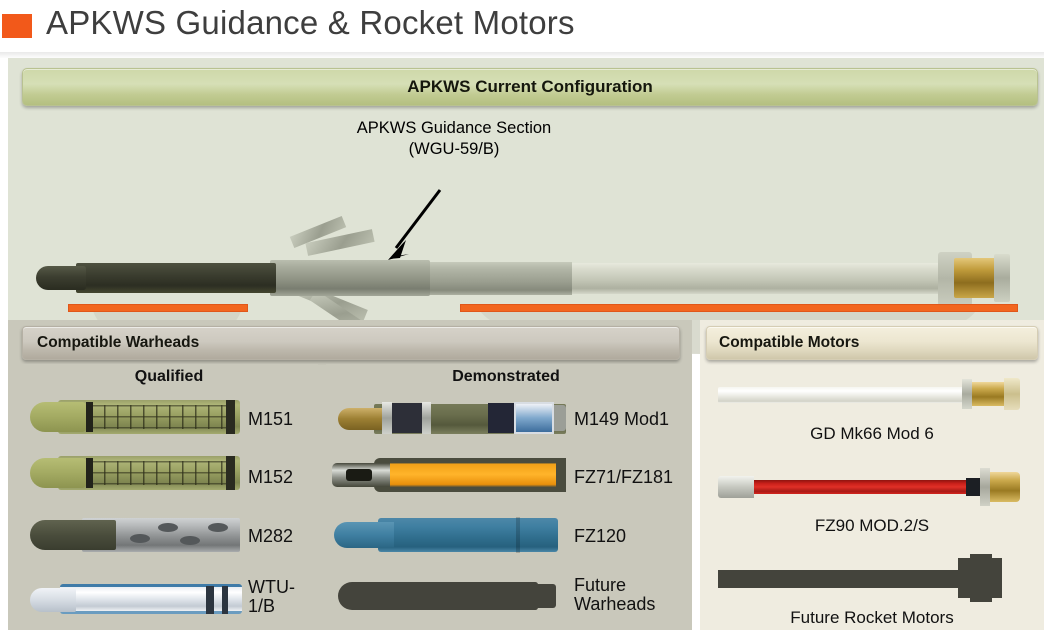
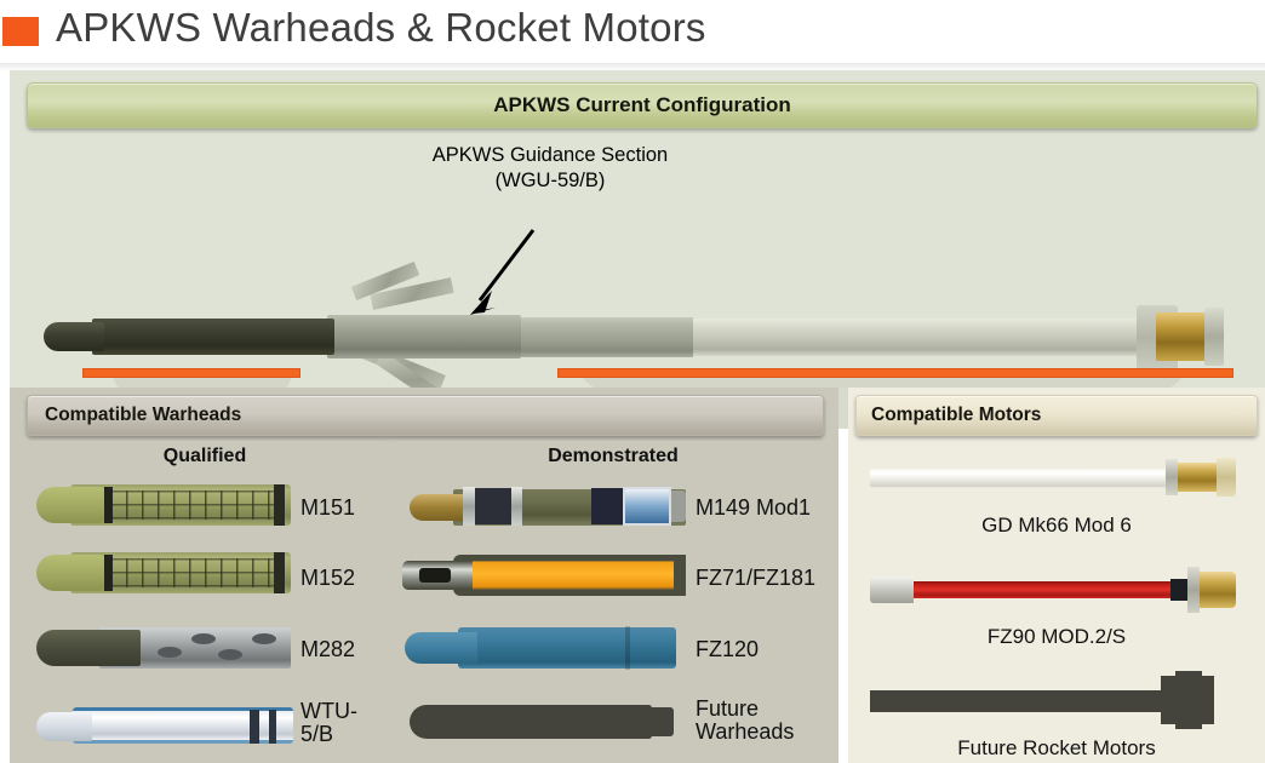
- APKWS Guidance & Rocket Motors
+ APKWS Warheads & Rocket Motors
  APKWS Current Configuration
  APKWS Guidance Section
  (WGU-59/B)
  Compatible Warheads
  Qualified
  M151
  M152
  M282
  WTU-
- 1/B
+ 5/B
  Demonstrated
  M149 Mod1
  FZ71/FZ181
  FZ120
  Future
  Warheads
  Compatible Motors
  GD Mk66 Mod 6
  FZ90 MOD.2/S
  Future Rocket Motors
